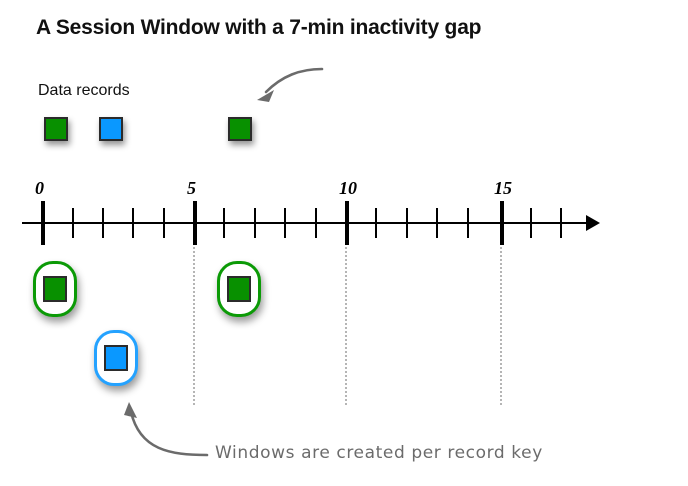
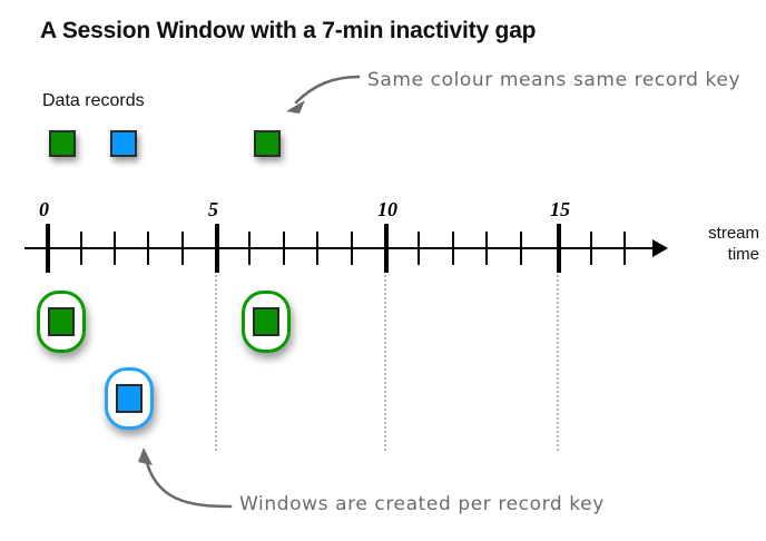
  A Session Window with a 7-min inactivity gap
  Data records
  0
  5
  10
  15
+ stream
+ time
+ Same colour means same record key
  Windows are created per record key
